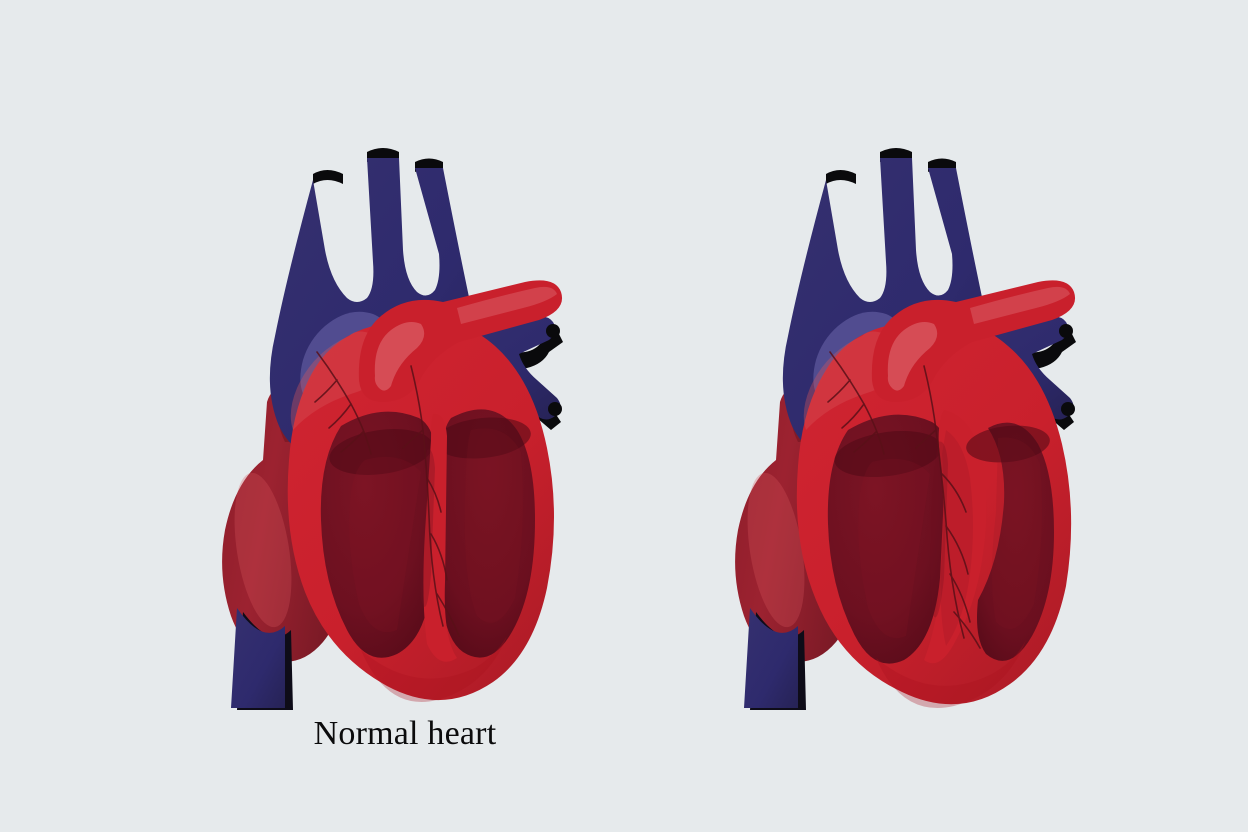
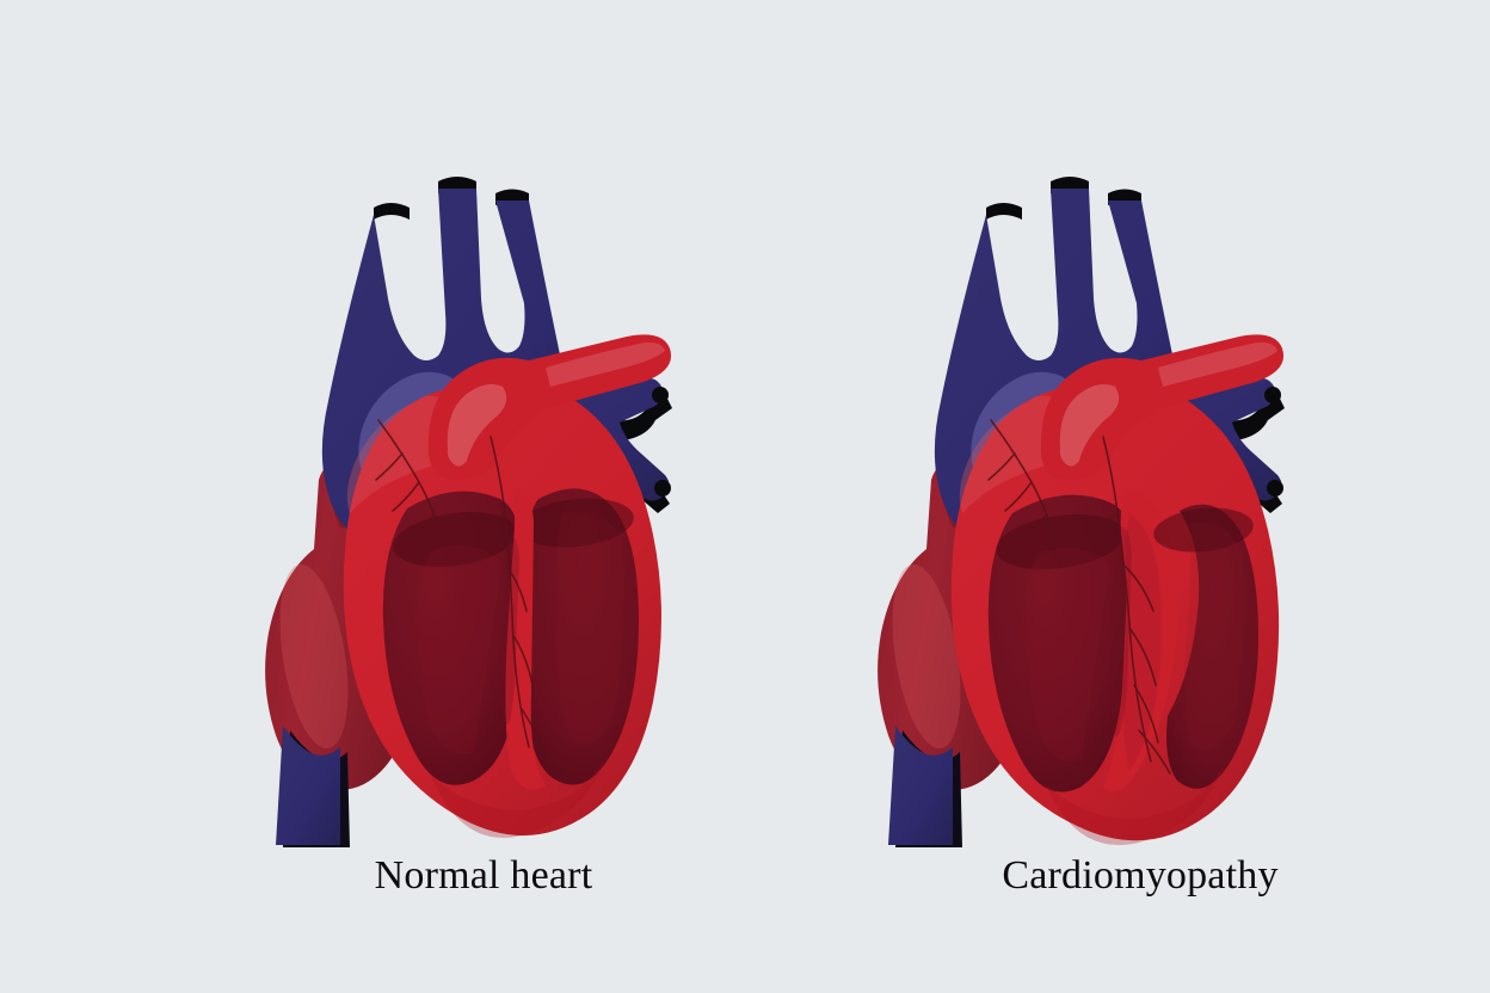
  Normal heart
+ Cardiomyopathy
